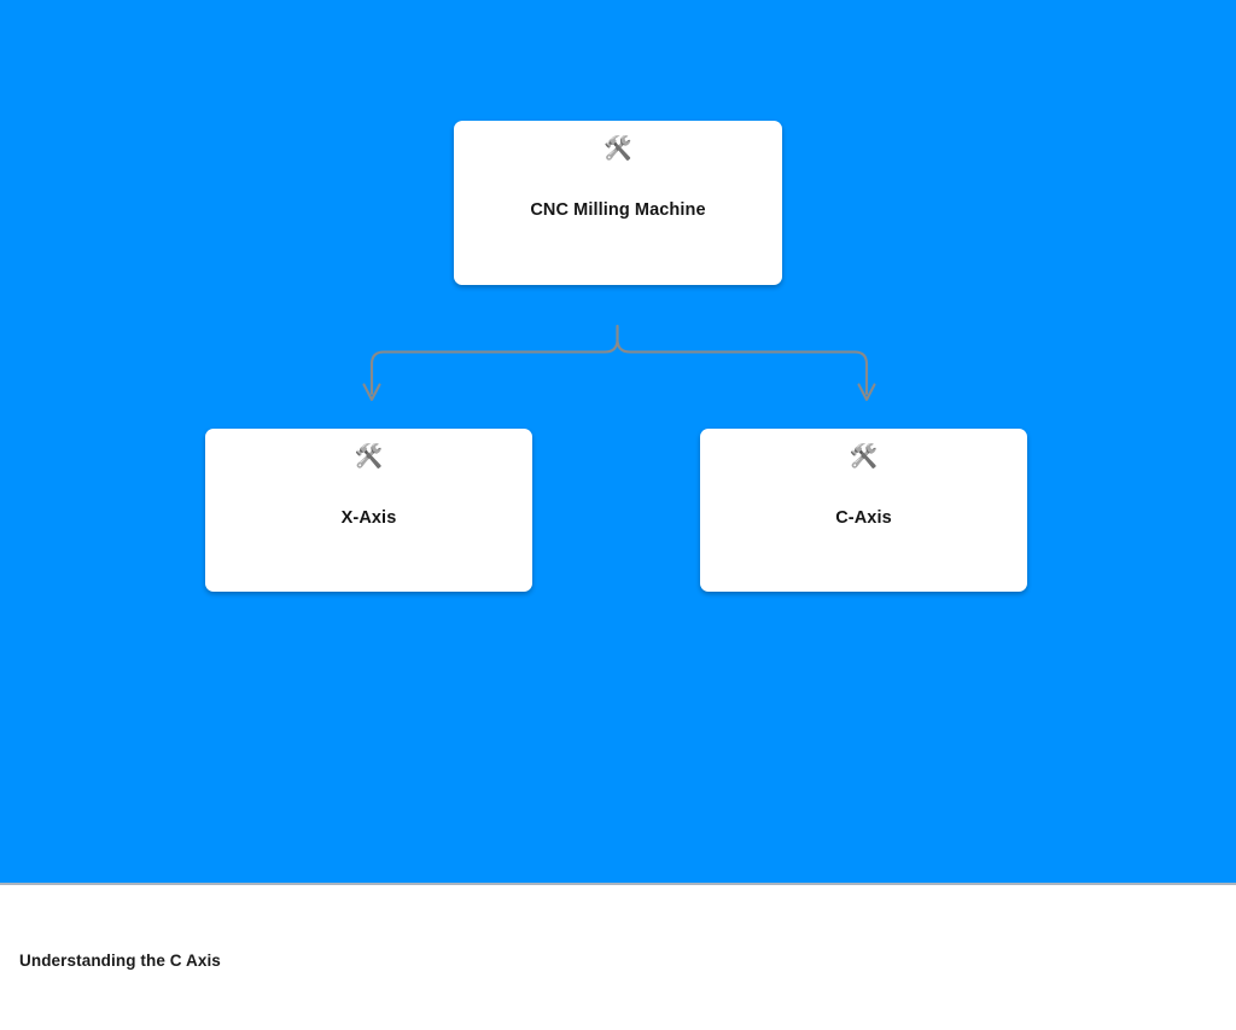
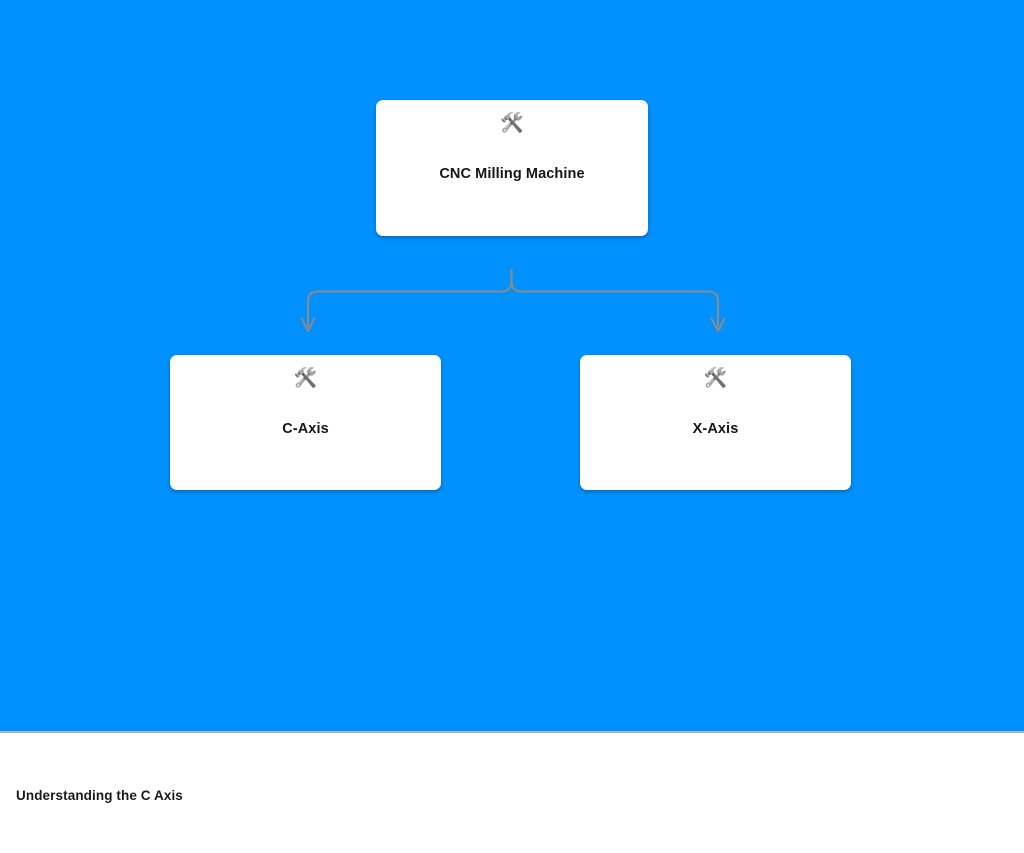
  🛠️
  CNC Milling Machine
  🛠️
- X-Axis
+ C-Axis
  🛠️
- C-Axis
+ X-Axis
  Understanding the C Axis
